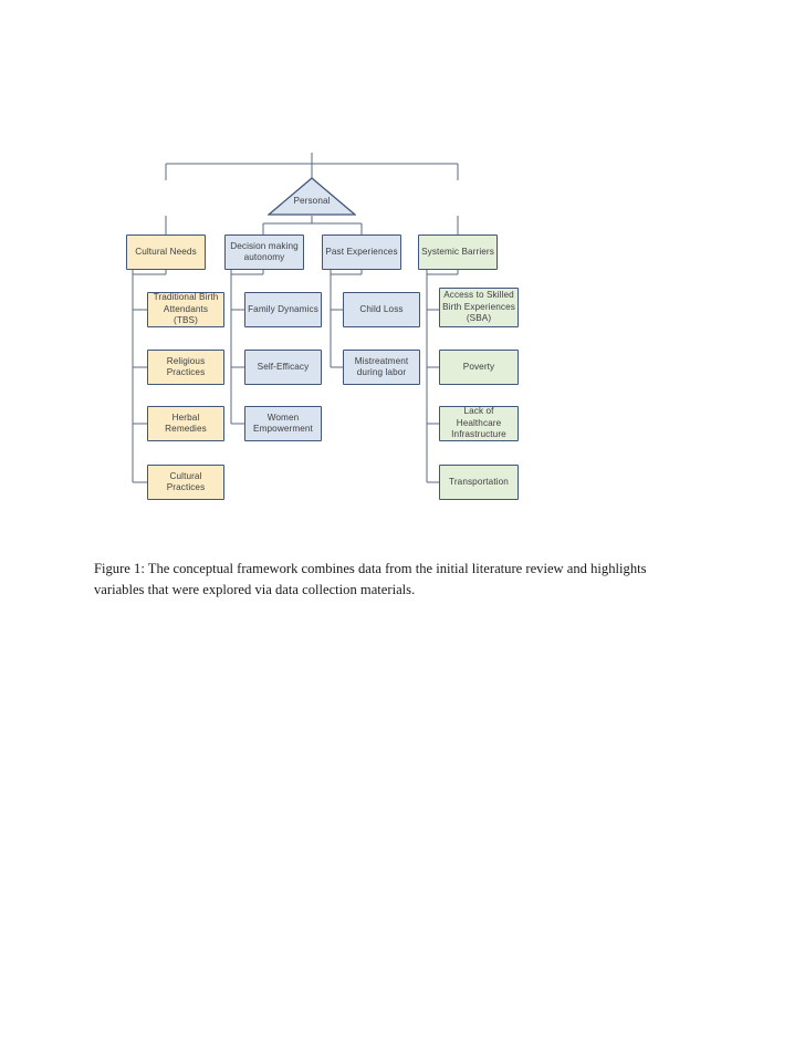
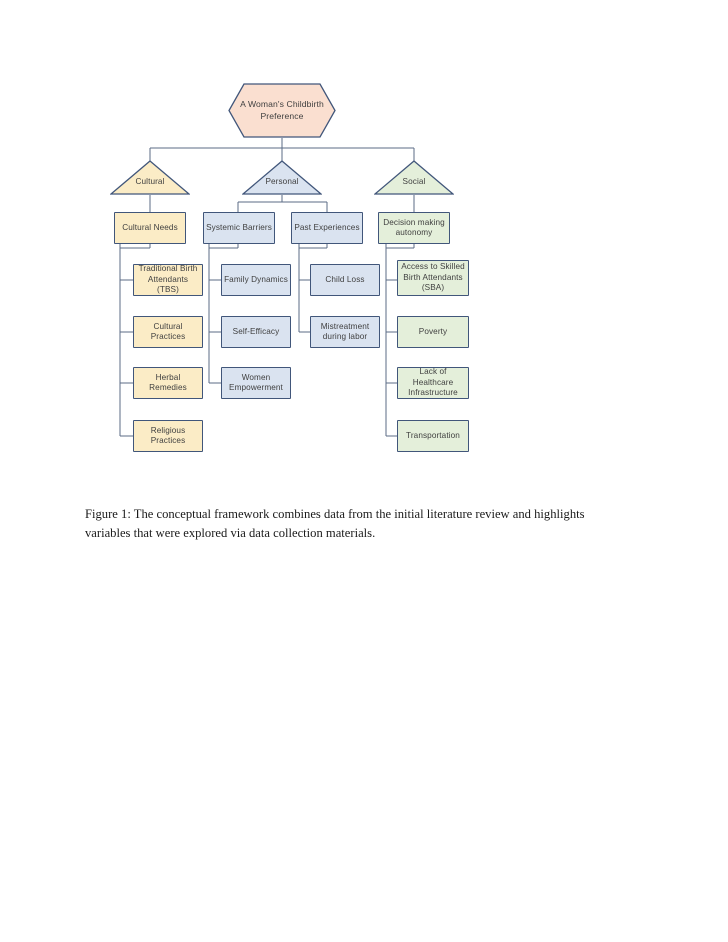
+ A Woman's Childbirth Preference
+ Cultural
  Personal
+ Social
  Cultural Needs
- Decision making autonomy
+ Systemic Barriers
  Past Experiences
- Systemic Barriers
+ Decision making autonomy
  Traditional Birth Attendants (TBS)
- Religious Practices
+ Cultural Practices
  Herbal Remedies
- Cultural Practices
+ Religious Practices
  Family Dynamics
  Self-Efficacy
  Women Empowerment
  Child Loss
  Mistreatment during labor
- Access to Skilled Birth Experiences (SBA)
+ Access to Skilled Birth Attendants (SBA)
  Poverty
  Lack of Healthcare Infrastructure
  Transportation
  Figure 1: The conceptual framework combines data from the initial literature review and highlights variables that were explored via data collection materials.
